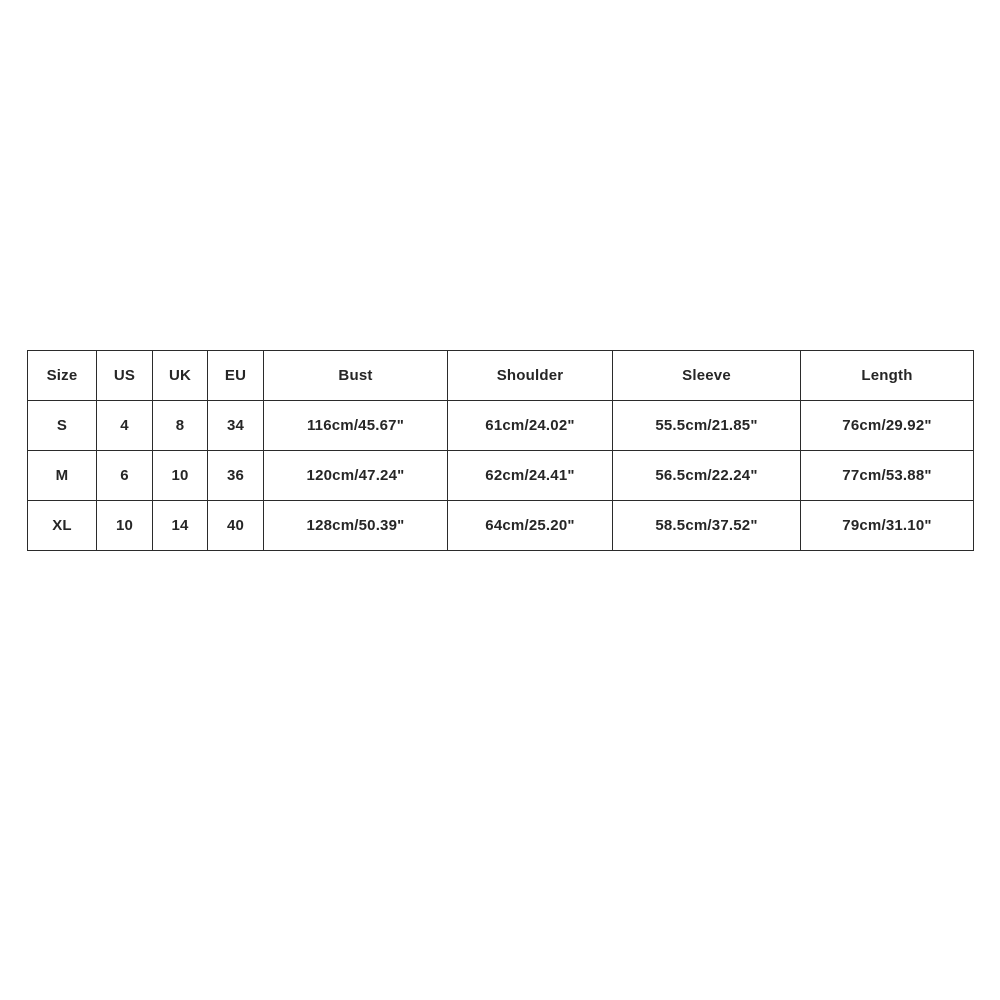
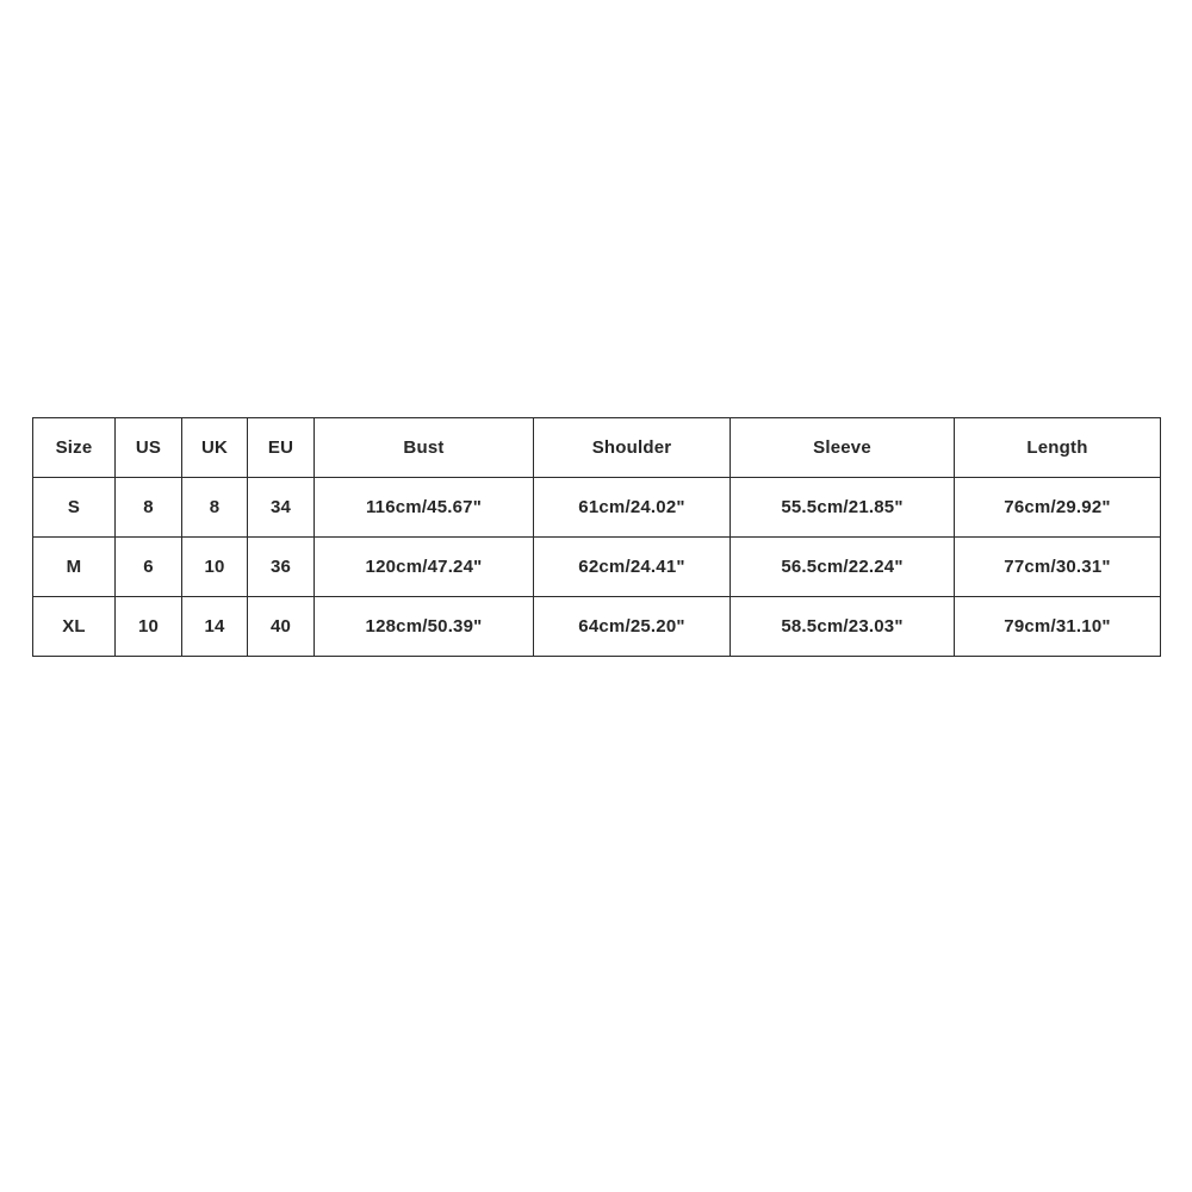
  Size	US	UK	EU	Bust	Shoulder	Sleeve	Length
- S	4	8	34	116cm/45.67"	61cm/24.02"	55.5cm/21.85"	76cm/29.92"
+ S	8	8	34	116cm/45.67"	61cm/24.02"	55.5cm/21.85"	76cm/29.92"
- M	6	10	36	120cm/47.24"	62cm/24.41"	56.5cm/22.24"	77cm/53.88"
+ M	6	10	36	120cm/47.24"	62cm/24.41"	56.5cm/22.24"	77cm/30.31"
- XL	10	14	40	128cm/50.39"	64cm/25.20"	58.5cm/37.52"	79cm/31.10"
+ XL	10	14	40	128cm/50.39"	64cm/25.20"	58.5cm/23.03"	79cm/31.10"
